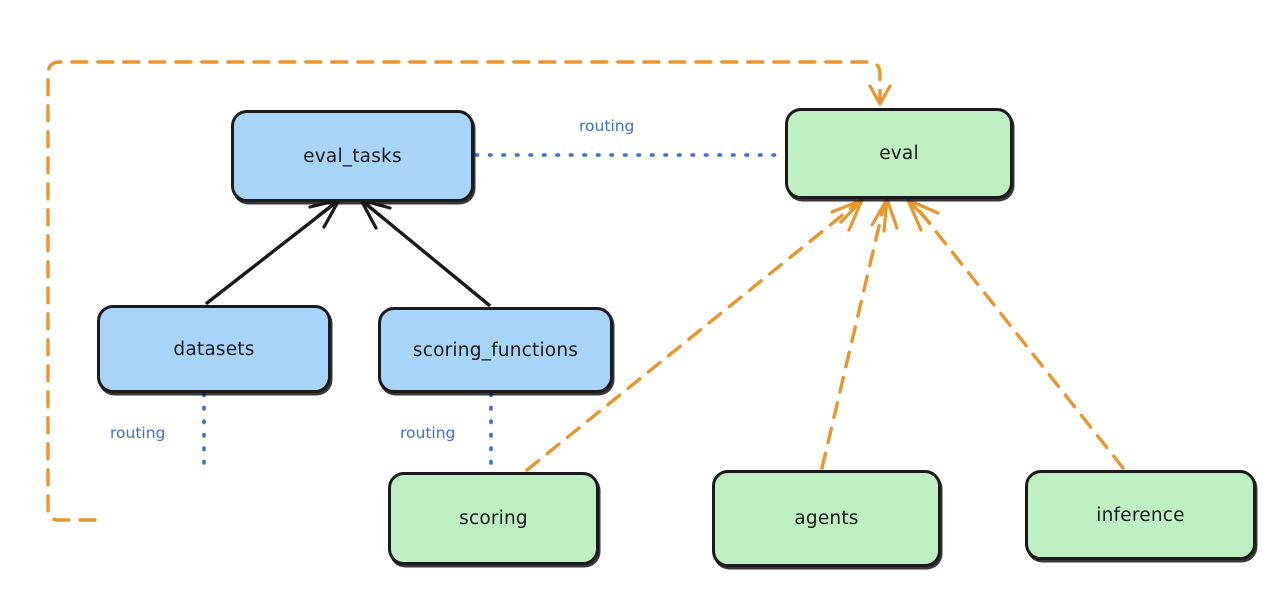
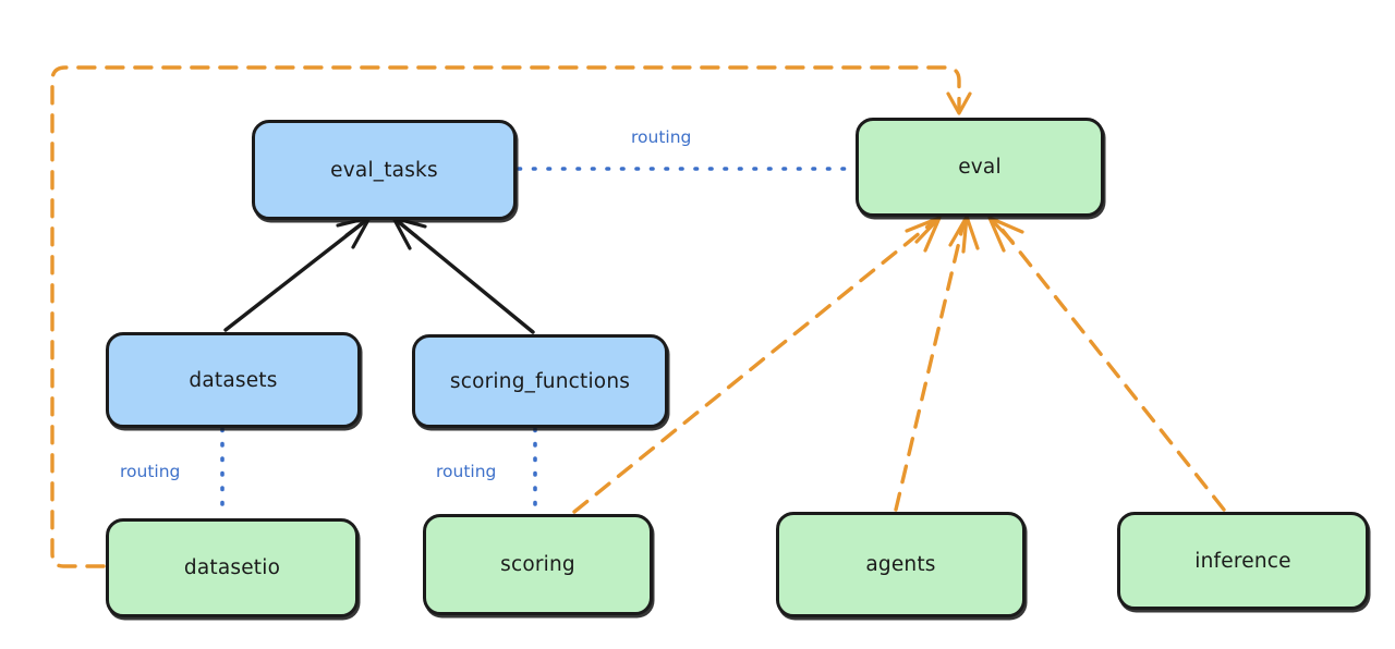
  eval_tasks
  eval
  datasets
  scoring_functions
+ datasetio
  scoring
  agents
  inference
  routing
  routing
  routing
